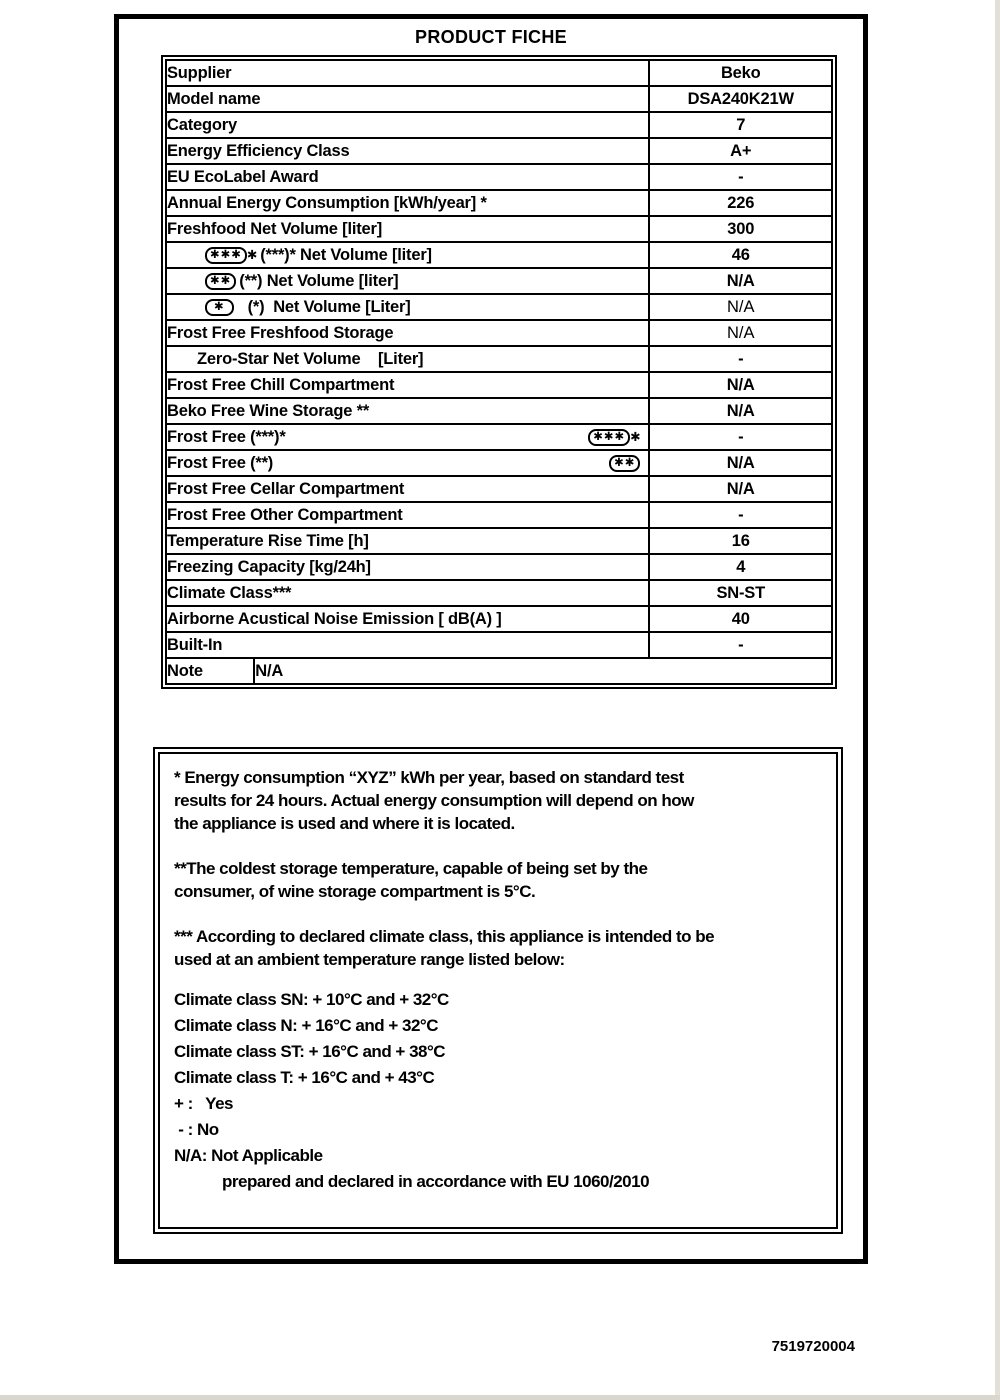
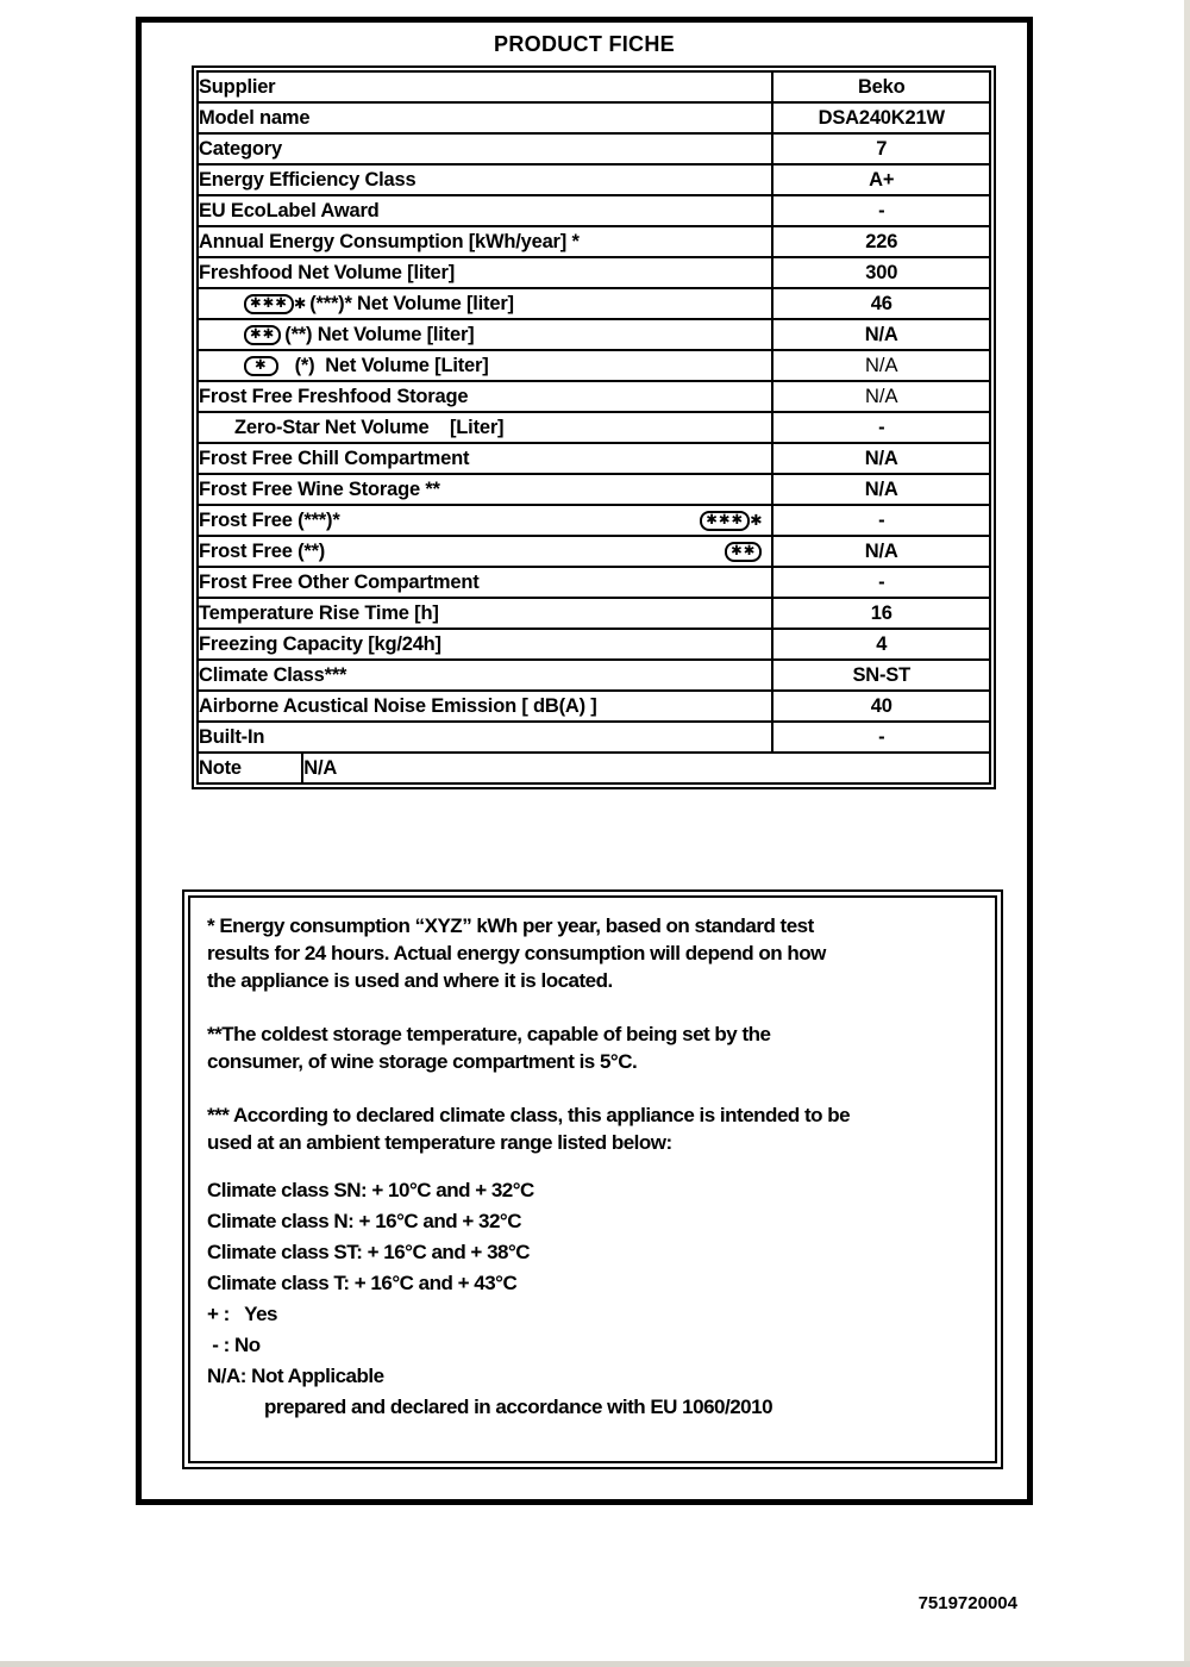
  PRODUCT FICHE
  Supplier	Beko
  Model name	DSA240K21W
  Category	7
  Energy Efficiency Class	A+
  EU EcoLabel Award	-
  Annual Energy Consumption [kWh/year] *	226
  Freshfood Net Volume [liter]	300
  ✱✱✱ ✱ (***)* Net Volume [liter]	46
  ✱✱ (**) Net Volume [liter]	N/A
  ✱ (*) Net Volume [Liter]	N/A
  Frost Free Freshfood Storage	N/A
  Zero-Star Net Volume [Liter]	-
  Frost Free Chill Compartment	N/A
- Beko Free Wine Storage **	N/A
+ Frost Free Wine Storage **	N/A
  Frost Free (***)* ✱✱✱ ✱	-
  Frost Free (**) ✱✱	N/A
- Frost Free Cellar Compartment	N/A
  Frost Free Other Compartment	-
  Temperature Rise Time [h]	16
  Freezing Capacity [kg/24h]	4
  Climate Class***	SN-ST
  Airborne Acustical Noise Emission [ dB(A) ]	40
  Built-In	-
  Note	N/A
  * Energy consumption “XYZ” kWh per year, based on standard test
  results for 24 hours. Actual energy consumption will depend on how
  the appliance is used and where it is located.
  **The coldest storage temperature, capable of being set by the
  consumer, of wine storage compartment is 5°C.
  *** According to declared climate class, this appliance is intended to be
  used at an ambient temperature range listed below:
  Climate class SN: + 10°C and + 32°C
  Climate class N: + 16°C and + 32°C
  Climate class ST: + 16°C and + 38°C
  Climate class T: + 16°C and + 43°C
  + : Yes
  - : No
  N/A: Not Applicable
  prepared and declared in accordance with EU 1060/2010
  7519720004
